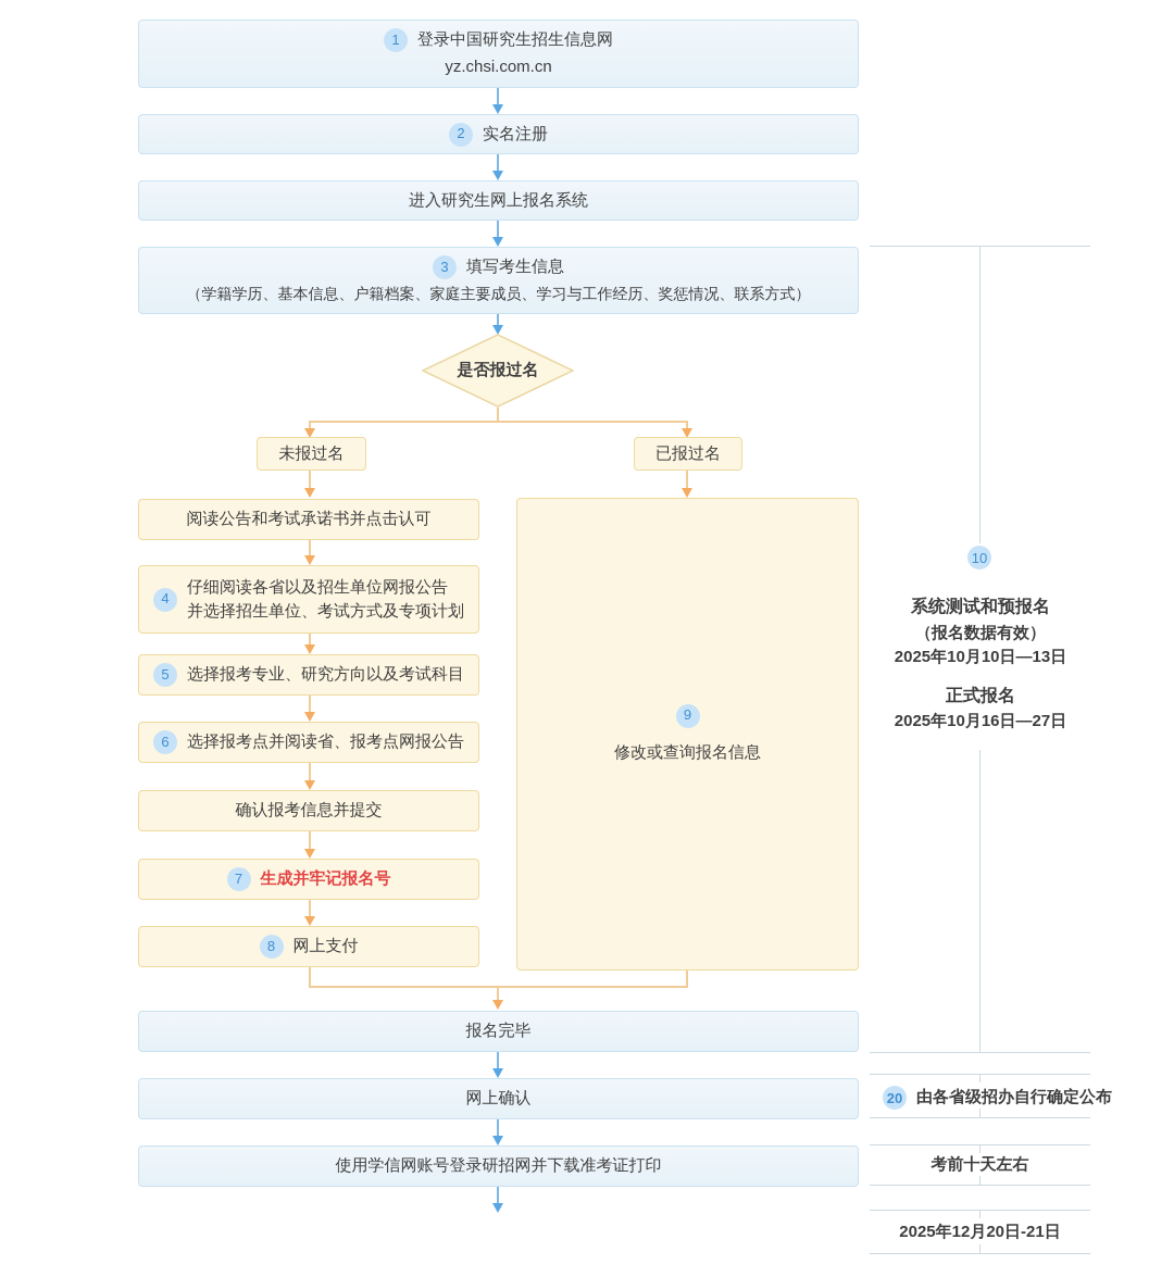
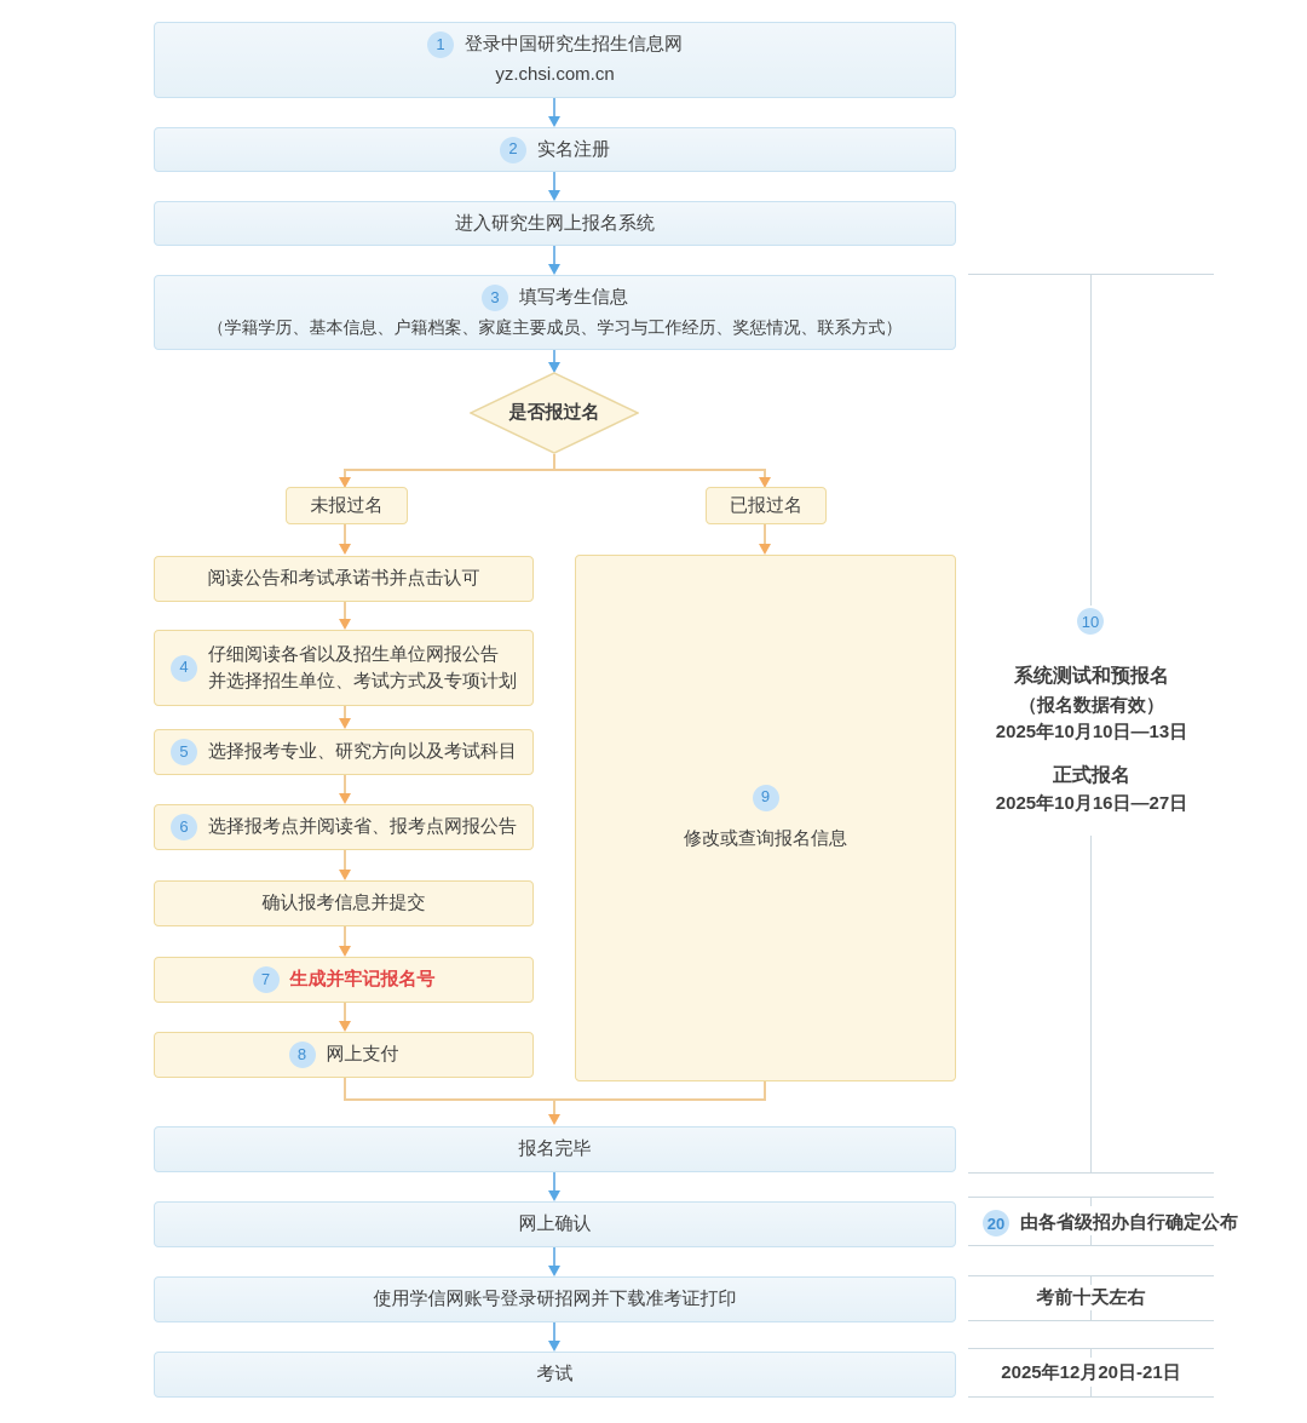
  1
  登录中国研究生招生信息网
  yz.chsi.com.cn
  2
  实名注册
  进入研究生网上报名系统
  3
  填写考生信息
  （学籍学历、基本信息、户籍档案、家庭主要成员、学习与工作经历、奖惩情况、联系方式）
  是否报过名
  未报过名
  已报过名
  阅读公告和考试承诺书并点击认可
  4
  仔细阅读各省以及招生单位网报公告
  并选择招生单位、考试方式及专项计划
  5
  选择报考专业、研究方向以及考试科目
  6
  选择报考点并阅读省、报考点网报公告
  确认报考信息并提交
  7
  生成并牢记报名号
  8
  网上支付
  9
  修改或查询报名信息
  报名完毕
  网上确认
  使用学信网账号登录研招网并下载准考证打印
+ 考试
  10
  系统测试和预报名
  （报名数据有效）
  2025年10月10日—13日
  正式报名
  2025年10月16日—27日
  20
  由各省级招办自行确定公布
  考前十天左右
  2025年12月20日-21日
